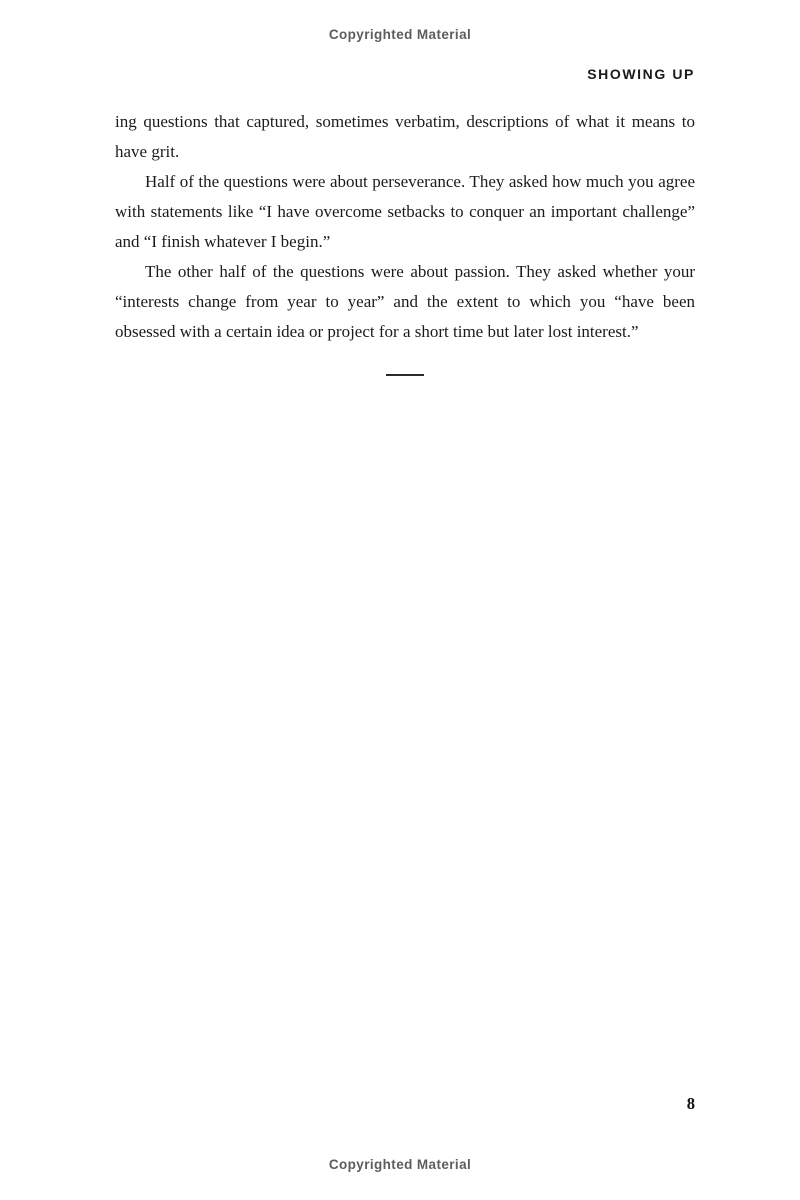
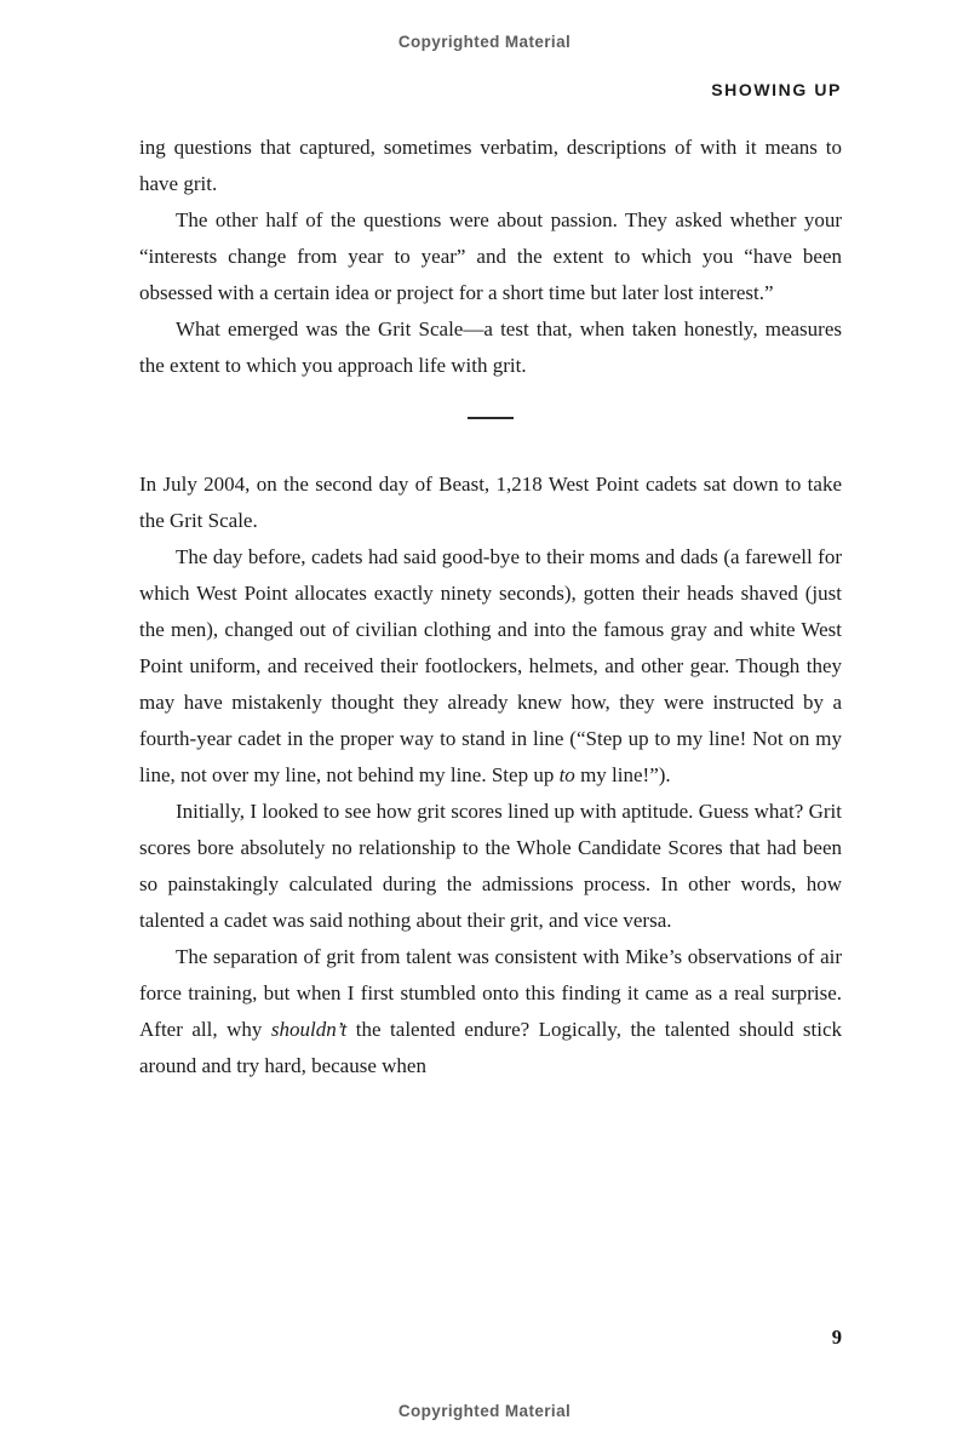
  Copyrighted Material
  SHOWING UP
- ing questions that captured, sometimes verbatim, descriptions of what it means to have grit.
+ ing questions that captured, sometimes verbatim, descriptions of with it means to have grit.
- Half of the questions were about perseverance. They asked how much you agree with statements like “I have overcome setbacks to conquer an important challenge” and “I finish whatever I begin.”
  The other half of the questions were about passion. They asked whether your “interests change from year to year” and the extent to which you “have been obsessed with a certain idea or project for a short time but later lost interest.”
+ What emerged was the Grit Scale—a test that, when taken honestly, measures the extent to which you approach life with grit.
+ In July 2004, on the second day of Beast, 1,218 West Point cadets sat down to take the Grit Scale.
+ The day before, cadets had said good-bye to their moms and dads (a farewell for which West Point allocates exactly ninety seconds), gotten their heads shaved (just the men), changed out of civilian clothing and into the famous gray and white West Point uniform, and received their footlockers, helmets, and other gear. Though they may have mistakenly thought they already knew how, they were instructed by a fourth-year cadet in the proper way to stand in line (“Step up to my line! Not on my line, not over my line, not behind my line. Step up to my line!”).
+ Initially, I looked to see how grit scores lined up with aptitude. Guess what? Grit scores bore absolutely no relationship to the Whole Candidate Scores that had been so painstakingly calculated during the admissions process. In other words, how talented a cadet was said nothing about their grit, and vice versa.
+ The separation of grit from talent was consistent with Mike’s observations of air force training, but when I first stumbled onto this finding it came as a real surprise. After all, why shouldn’t the talented endure? Logically, the talented should stick around and try hard, because when
- 8
+ 9
  Copyrighted Material
